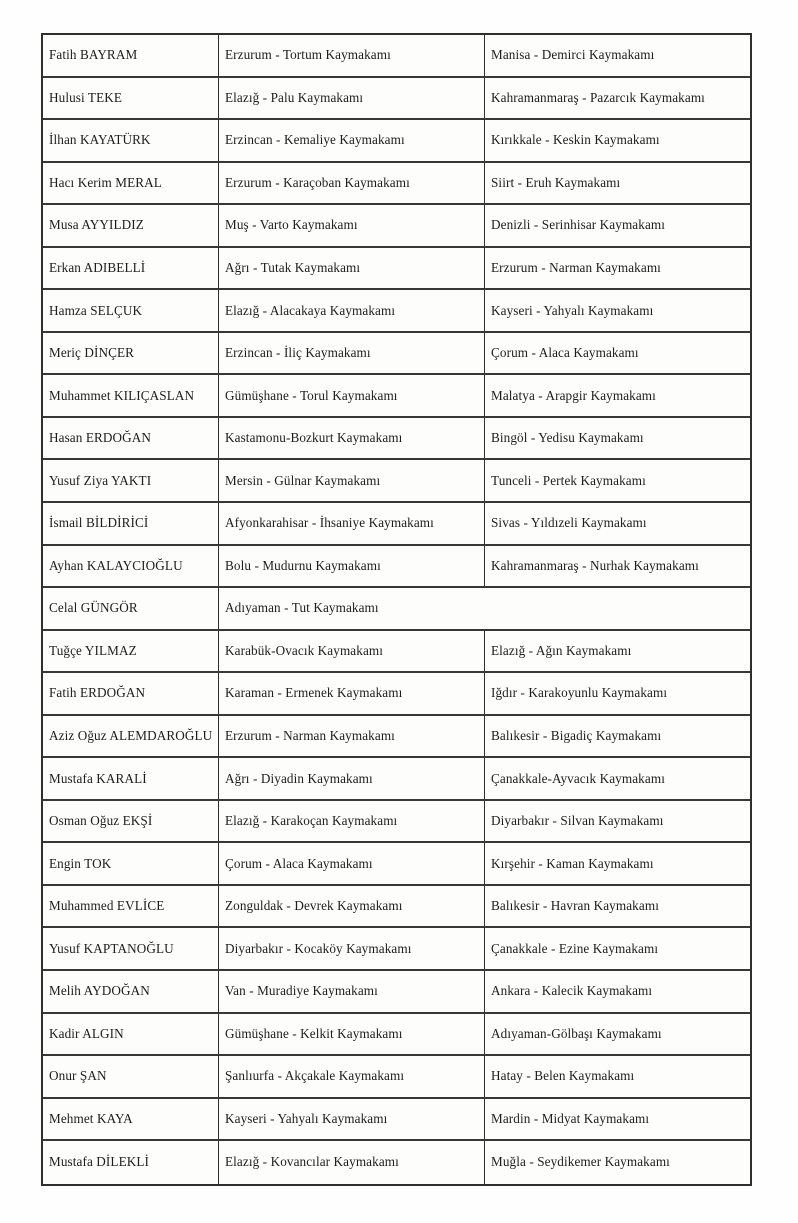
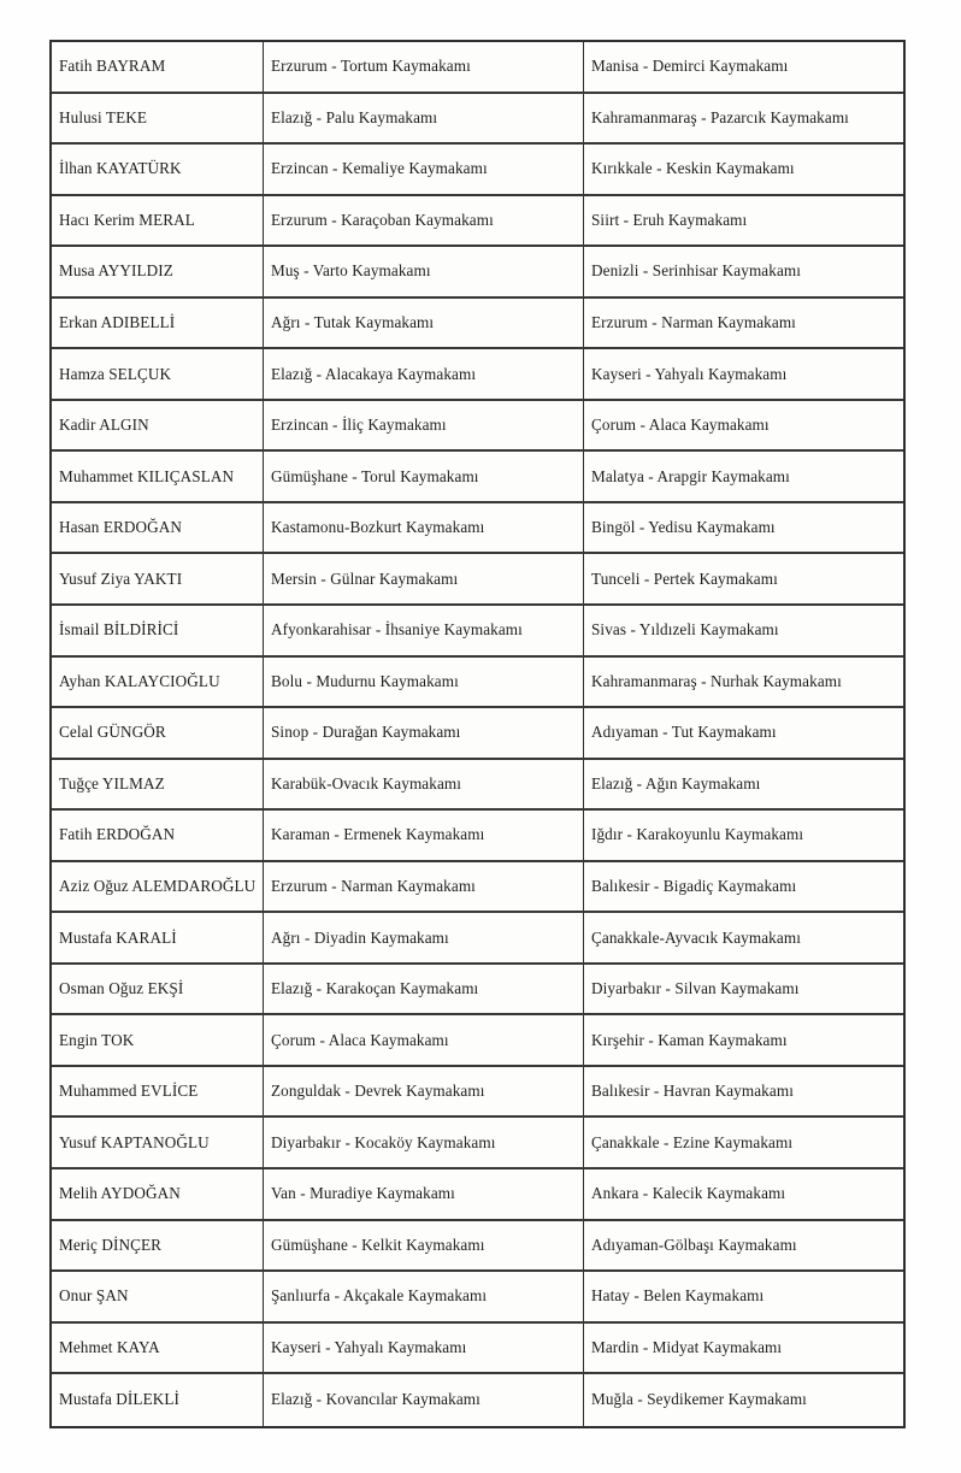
  Fatih BAYRAM
  Erzurum - Tortum Kaymakamı
  Manisa - Demirci Kaymakamı
  Hulusi TEKE
  Elazığ - Palu Kaymakamı
  Kahramanmaraş - Pazarcık Kaymakamı
  İlhan KAYATÜRK
  Erzincan - Kemaliye Kaymakamı
  Kırıkkale - Keskin Kaymakamı
  Hacı Kerim MERAL
  Erzurum - Karaçoban Kaymakamı
  Siirt - Eruh Kaymakamı
  Musa AYYILDIZ
  Muş - Varto Kaymakamı
  Denizli - Serinhisar Kaymakamı
  Erkan ADIBELLİ
  Ağrı - Tutak Kaymakamı
  Erzurum - Narman Kaymakamı
  Hamza SELÇUK
  Elazığ - Alacakaya Kaymakamı
  Kayseri - Yahyalı Kaymakamı
- Meriç DİNÇER
+ Kadir ALGIN
  Erzincan - İliç Kaymakamı
  Çorum - Alaca Kaymakamı
  Muhammet KILIÇASLAN
  Gümüşhane - Torul Kaymakamı
  Malatya - Arapgir Kaymakamı
  Hasan ERDOĞAN
  Kastamonu-Bozkurt Kaymakamı
  Bingöl - Yedisu Kaymakamı
  Yusuf Ziya YAKTI
  Mersin - Gülnar Kaymakamı
  Tunceli - Pertek Kaymakamı
  İsmail BİLDİRİCİ
  Afyonkarahisar - İhsaniye Kaymakamı
  Sivas - Yıldızeli Kaymakamı
  Ayhan KALAYCIOĞLU
  Bolu - Mudurnu Kaymakamı
  Kahramanmaraş - Nurhak Kaymakamı
  Celal GÜNGÖR
+ Sinop - Durağan Kaymakamı
  Adıyaman - Tut Kaymakamı
  Tuğçe YILMAZ
  Karabük-Ovacık Kaymakamı
  Elazığ - Ağın Kaymakamı
  Fatih ERDOĞAN
  Karaman - Ermenek Kaymakamı
  Iğdır - Karakoyunlu Kaymakamı
  Aziz Oğuz ALEMDAROĞLU
  Erzurum - Narman Kaymakamı
  Balıkesir - Bigadiç Kaymakamı
  Mustafa KARALİ
  Ağrı - Diyadin Kaymakamı
  Çanakkale-Ayvacık Kaymakamı
  Osman Oğuz EKŞİ
  Elazığ - Karakoçan Kaymakamı
  Diyarbakır - Silvan Kaymakamı
  Engin TOK
  Çorum - Alaca Kaymakamı
  Kırşehir - Kaman Kaymakamı
  Muhammed EVLİCE
  Zonguldak - Devrek Kaymakamı
  Balıkesir - Havran Kaymakamı
  Yusuf KAPTANOĞLU
  Diyarbakır - Kocaköy Kaymakamı
  Çanakkale - Ezine Kaymakamı
  Melih AYDOĞAN
  Van - Muradiye Kaymakamı
  Ankara - Kalecik Kaymakamı
- Kadir ALGIN
+ Meriç DİNÇER
  Gümüşhane - Kelkit Kaymakamı
  Adıyaman-Gölbaşı Kaymakamı
  Onur ŞAN
  Şanlıurfa - Akçakale Kaymakamı
  Hatay - Belen Kaymakamı
  Mehmet KAYA
  Kayseri - Yahyalı Kaymakamı
  Mardin - Midyat Kaymakamı
  Mustafa DİLEKLİ
  Elazığ - Kovancılar Kaymakamı
  Muğla - Seydikemer Kaymakamı
